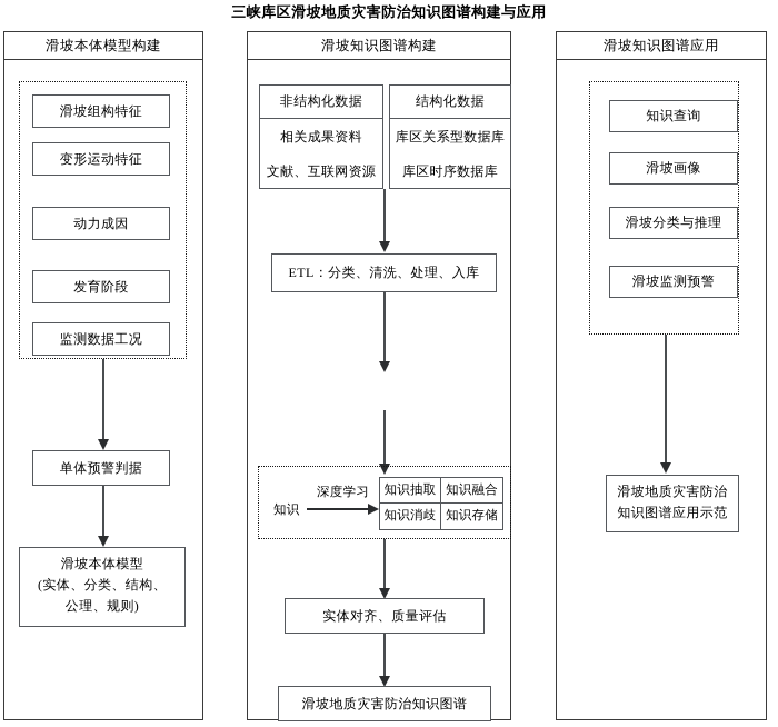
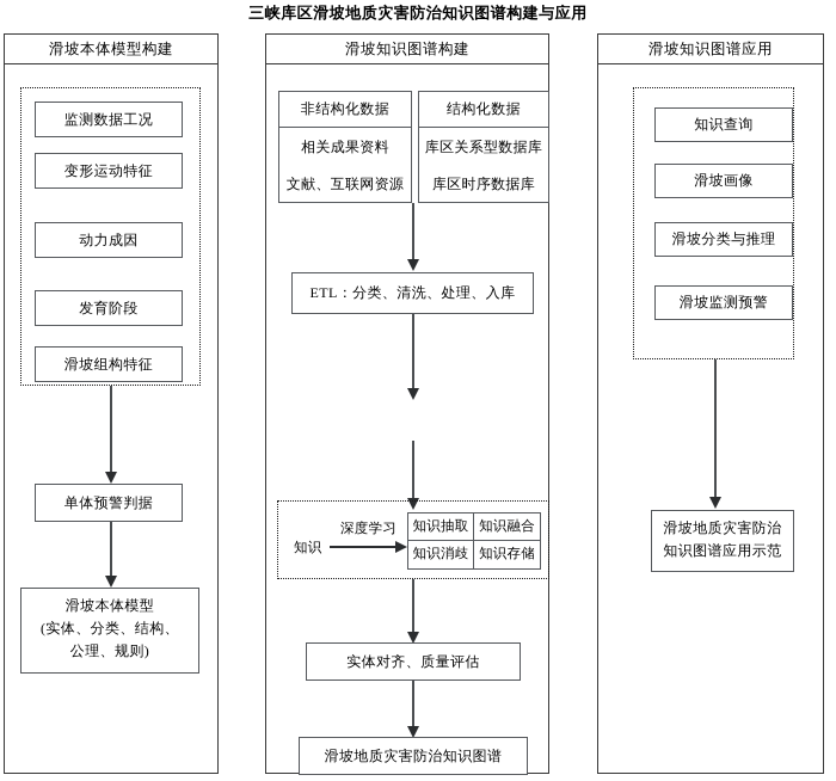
  三峡库区滑坡地质灾害防治知识图谱构建与应用
  滑坡本体模型构建
- 滑坡组构特征
+ 监测数据工况
  变形运动特征
  动力成因
  发育阶段
- 监测数据工况
+ 滑坡组构特征
  单体预警判据
  滑坡本体模型
  (实体、分类、结构、
  公理、规则)
  滑坡知识图谱构建
  非结构化数据
  相关成果资料
  文献、互联网资源
  结构化数据
  库区关系型数据库
  库区时序数据库
  ETL：分类、清洗、处理、入库
  知识
  深度学习
  知识抽取
  知识融合
  知识消歧
  知识存储
  实体对齐、质量评估
  滑坡地质灾害防治知识图谱
  滑坡知识图谱应用
  知识查询
  滑坡画像
  滑坡分类与推理
  滑坡监测预警
  滑坡地质灾害防治
  知识图谱应用示范
